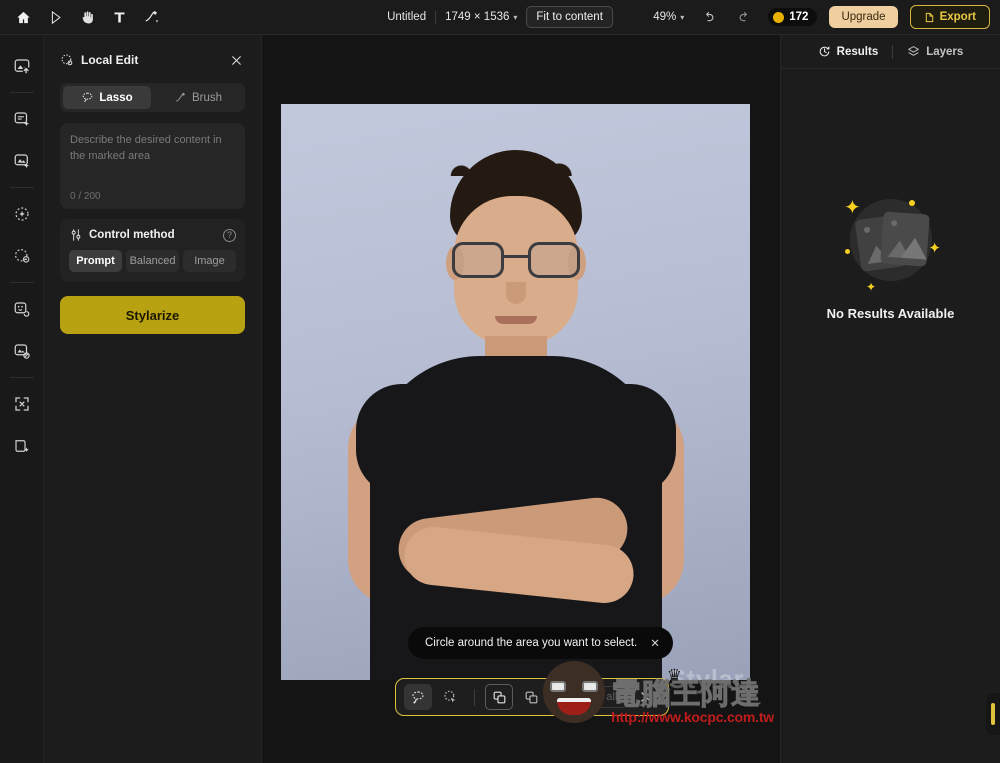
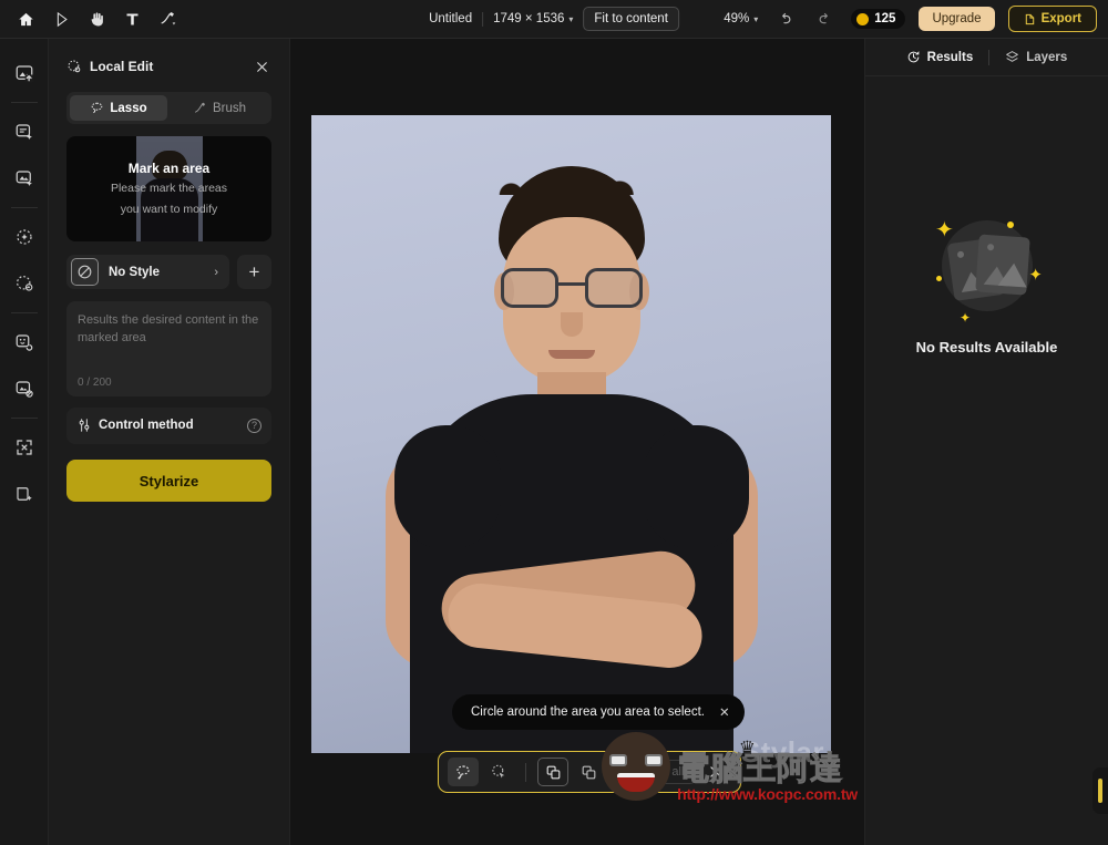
  Untitled
  1749 × 1536
  ▾
  Fit to content
  49%
  ▾
- 172
+ 125
  Upgrade
  Export
  Local Edit
  Lasso
  Brush
+ Mark an area
+ Please mark the areas
+ you want to modify
+ No Style
+ ›
+ +
- Describe the desired content in the marked area
+ Results the desired content in the marked area
  0 / 200
  Control method
  ?
- Prompt
- Balanced
- Image
  Stylarize
  Stylar
- Circle around the area you want to select.
+ Circle around the area you area to select.
  ✕
  ♛
  電腦王阿達
  http://www.kocpc.com.tw
  Results
  Layers
  ✦
  ✦
  ✦
  No Results Available
